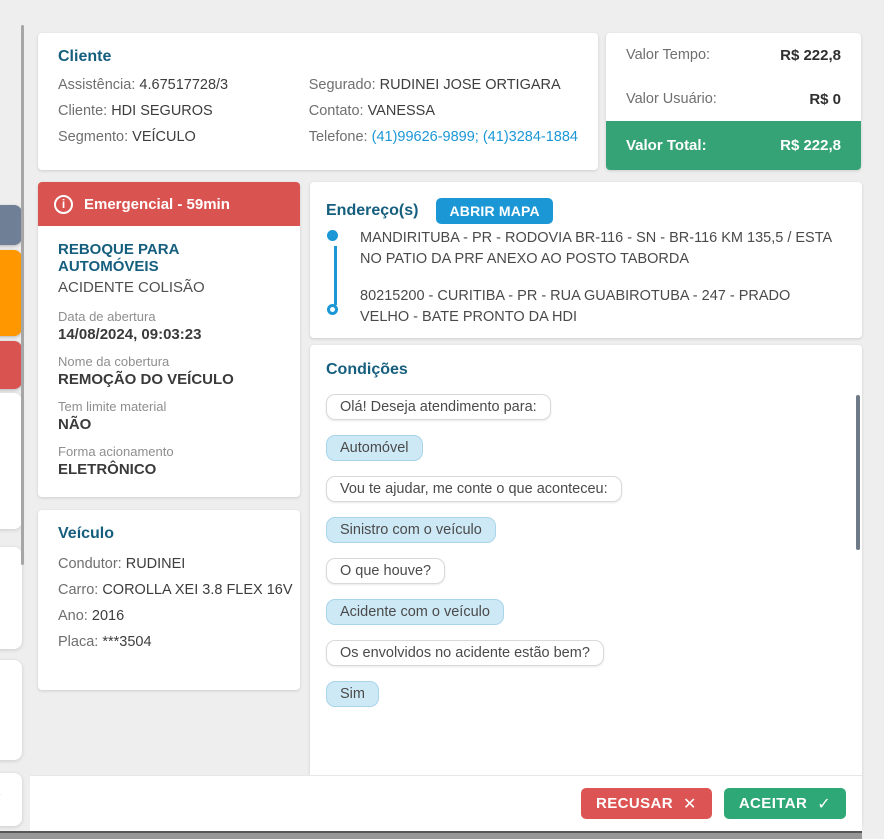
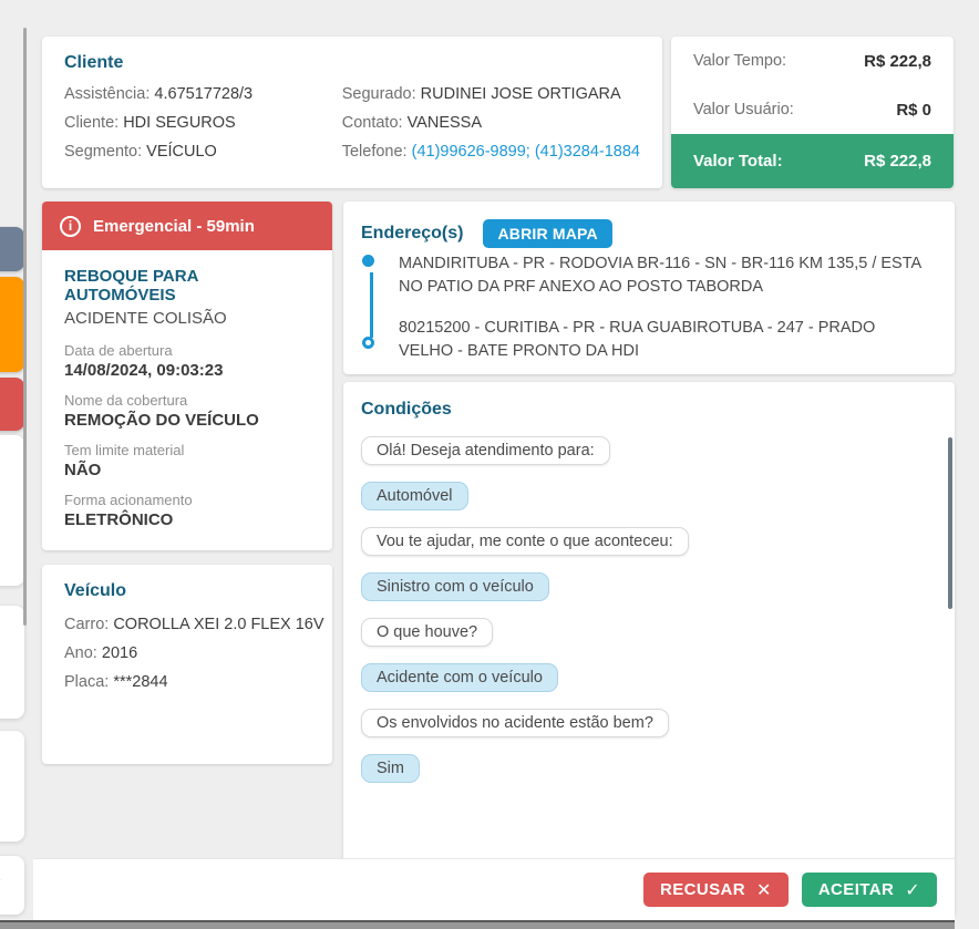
  Cliente
  Assistência: 4.67517728/3
  Cliente: HDI SEGUROS
  Segmento: VEÍCULO
  Segurado: RUDINEI JOSE ORTIGARA
  Contato: VANESSA
  Telefone: (41)99626-9899; (41)3284-1884
  Valor Tempo:
  R$ 222,8
  Valor Usuário:
  R$ 0
  Valor Total:
  R$ 222,8
  i
  Emergencial - 59min
  REBOQUE PARA AUTOMÓVEIS
  ACIDENTE COLISÃO
  Data de abertura
  14/08/2024, 09:03:23
  Nome da cobertura
  REMOÇÃO DO VEÍCULO
  Tem limite material
  NÃO
  Forma acionamento
  ELETRÔNICO
  Veículo
- Condutor: RUDINEI
- Carro: COROLLA XEI 3.8 FLEX 16V
+ Carro: COROLLA XEI 2.0 FLEX 16V
  Ano: 2016
- Placa: ***3504
+ Placa: ***2844
  Endereço(s)
  ABRIR MAPA
  MANDIRITUBA - PR - RODOVIA BR-116 - SN - BR-116 KM 135,5 / ESTA NO PATIO DA PRF ANEXO AO POSTO TABORDA
  80215200 - CURITIBA - PR - RUA GUABIROTUBA - 247 - PRADO VELHO - BATE PRONTO DA HDI
  Condições
  Olá! Deseja atendimento para:
  Automóvel
  Vou te ajudar, me conte o que aconteceu:
  Sinistro com o veículo
  O que houve?
  Acidente com o veículo
  Os envolvidos no acidente estão bem?
  Sim
  RECUSAR
  ✕
  ACEITAR
  ✓
